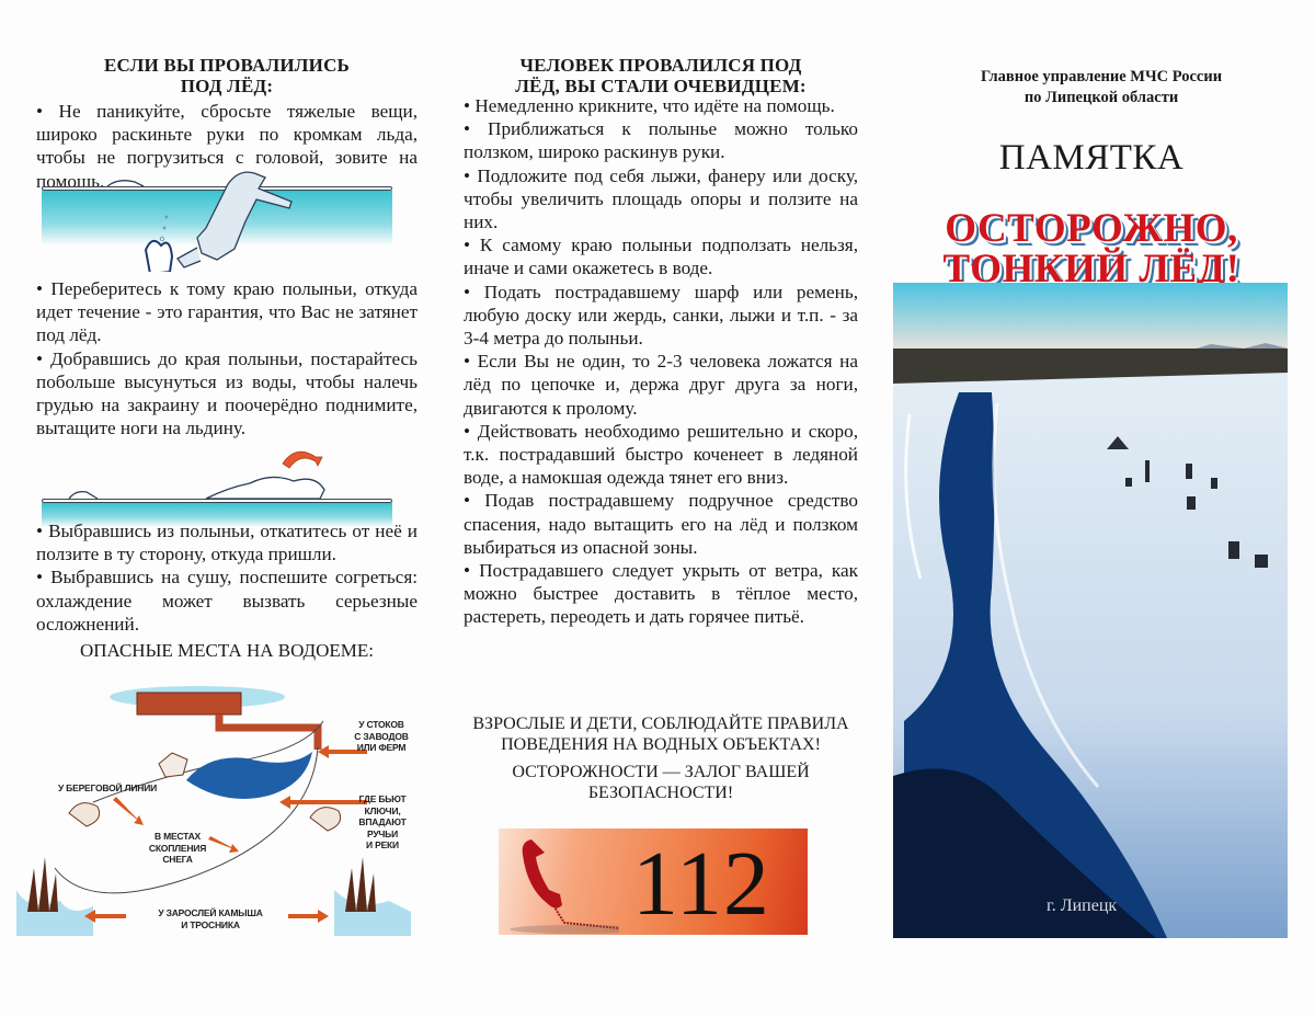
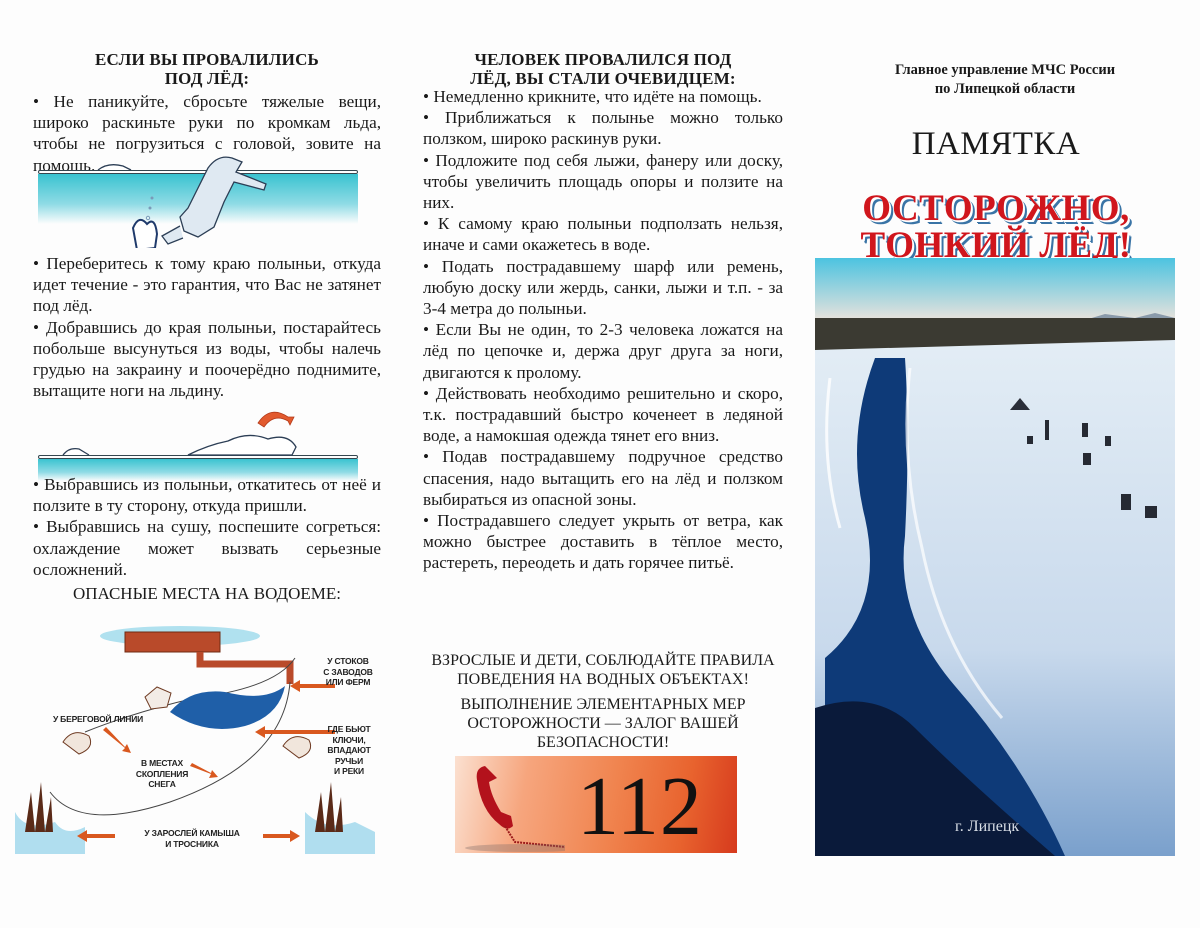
  ЕСЛИ ВЫ ПРОВАЛИЛИСЬ
  ПОД ЛЁД:
  • Не паникуйте, сбросьте тяжелые вещи, широко раскиньте руки по кромкам льда, чтобы не погрузиться с головой, зовите на помощь.
  • Переберитесь к тому краю полыньи, откуда идет течение - это гарантия, что Вас не затянет под лёд.
  • Добравшись до края полыньи, постарайтесь побольше высунуться из воды, чтобы налечь грудью на закраину и поочерёдно поднимите, вытащите ноги на льдину.
  • Выбравшись из полыньи, откатитесь от неё и ползите в ту сторону, откуда пришли.
  • Выбравшись на сушу, поспешите согреться: охлаждение может вызвать серьезные осложнений.
  ОПАСНЫЕ МЕСТА НА ВОДОЕМЕ:
  У СТОКОВ
  С ЗАВОДОВ
  ИЛИ ФЕРМ
  У БЕРЕГОВОЙ ЛИНИИ
  ГДЕ БЬЮТ
  КЛЮЧИ,
  ВПАДАЮТ
  РУЧЬИ
  И РЕКИ
  В МЕСТАХ
  СКОПЛЕНИЯ
  СНЕГА
  У ЗАРОСЛЕЙ КАМЫША
  И ТРОСНИКА
  ЧЕЛОВЕК ПРОВАЛИЛСЯ ПОД
  ЛЁД, ВЫ СТАЛИ ОЧЕВИДЦЕМ:
  • Немедленно крикните, что идёте на помощь.
  • Приближаться к полынье можно только ползком, широко раскинув руки.
  • Подложите под себя лыжи, фанеру или доску, чтобы увеличить площадь опоры и ползите на них.
  • К самому краю полыньи подползать нельзя, иначе и сами окажетесь в воде.
  • Подать пострадавшему шарф или ремень, любую доску или жердь, санки, лыжи и т.п. - за 3-4 метра до полыньи.
  • Если Вы не один, то 2-3 человека ложатся на лёд по цепочке и, держа друг друга за ноги, двигаются к пролому.
  • Действовать необходимо решительно и скоро, т.к. пострадавший быстро коченеет в ледяной воде, а намокшая одежда тянет его вниз.
  • Подав пострадавшему подручное средство спасения, надо вытащить его на лёд и ползком выбираться из опасной зоны.
  • Пострадавшего следует укрыть от ветра, как можно быстрее доставить в тёплое место, растереть, переодеть и дать горячее питьё.
  ВЗРОСЛЫЕ И ДЕТИ, СОБЛЮДАЙТЕ ПРАВИЛА
  ПОВЕДЕНИЯ НА ВОДНЫХ ОБЪЕКТАХ!
+ ВЫПОЛНЕНИЕ ЭЛЕМЕНТАРНЫХ МЕР
  ОСТОРОЖНОСТИ — ЗАЛОГ ВАШЕЙ
  БЕЗОПАСНОСТИ!
  112
  Главное управление МЧС России
  по Липецкой области
  ПАМЯТКА
  ОСТОРОЖНО,
  ТОНКИЙ ЛЁД!
  г. Липецк
